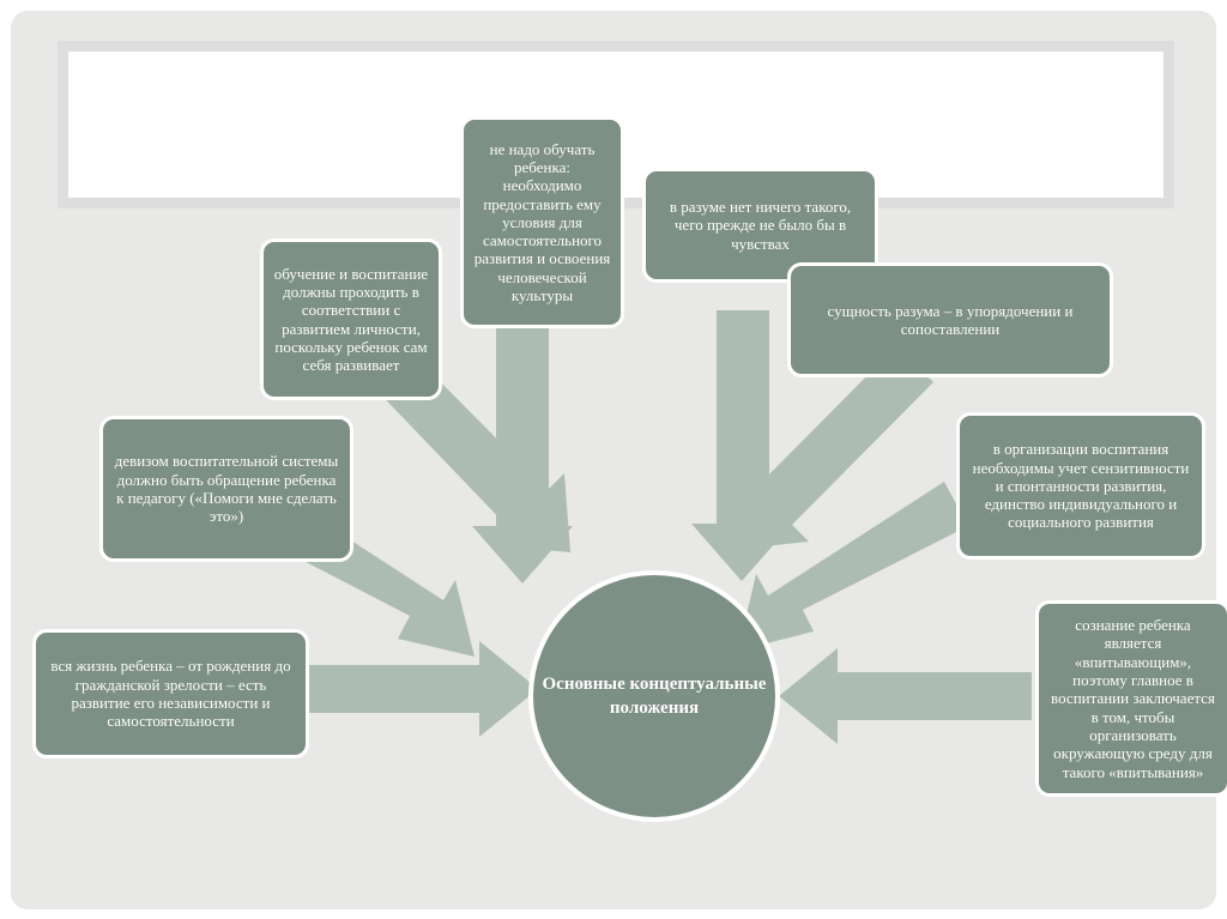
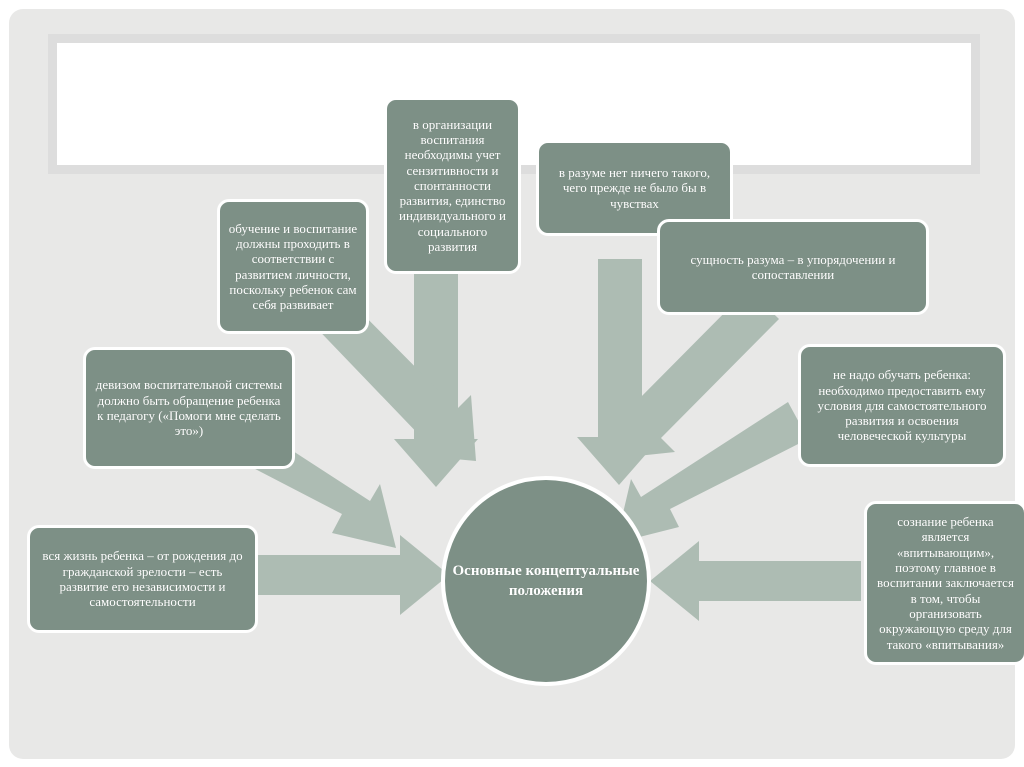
- не надо обучать ребенка: необходимо предоставить ему условия для самостоятельного развития и освоения человеческой культуры
+ в организации воспитания необходимы учет сензитивности и спонтанности развития, единство индивидуального и социального развития
  обучение и воспитание должны проходить в соответствии с развитием личности, поскольку ребенок сам себя развивает
  в разуме нет ничего такого, чего прежде не было бы в чувствах
  сущность разума – в упорядочении и сопоставлении
- в организации воспитания необходимы учет сензитивности и спонтанности развития, единство индивидуального и социального развития
+ не надо обучать ребенка: необходимо предоставить ему условия для самостоятельного развития и освоения человеческой культуры
  девизом воспитательной системы должно быть обращение ребенка к педагогу («Помоги мне сделать это»)
  вся жизнь ребенка – от рождения до гражданской зрелости – есть развитие его независимости и самостоятельности
  сознание ребенка является «впитывающим», поэтому главное в воспитании заключается в том, чтобы организовать окружающую среду для такого «впитывания»
  Основные концептуальные положения
